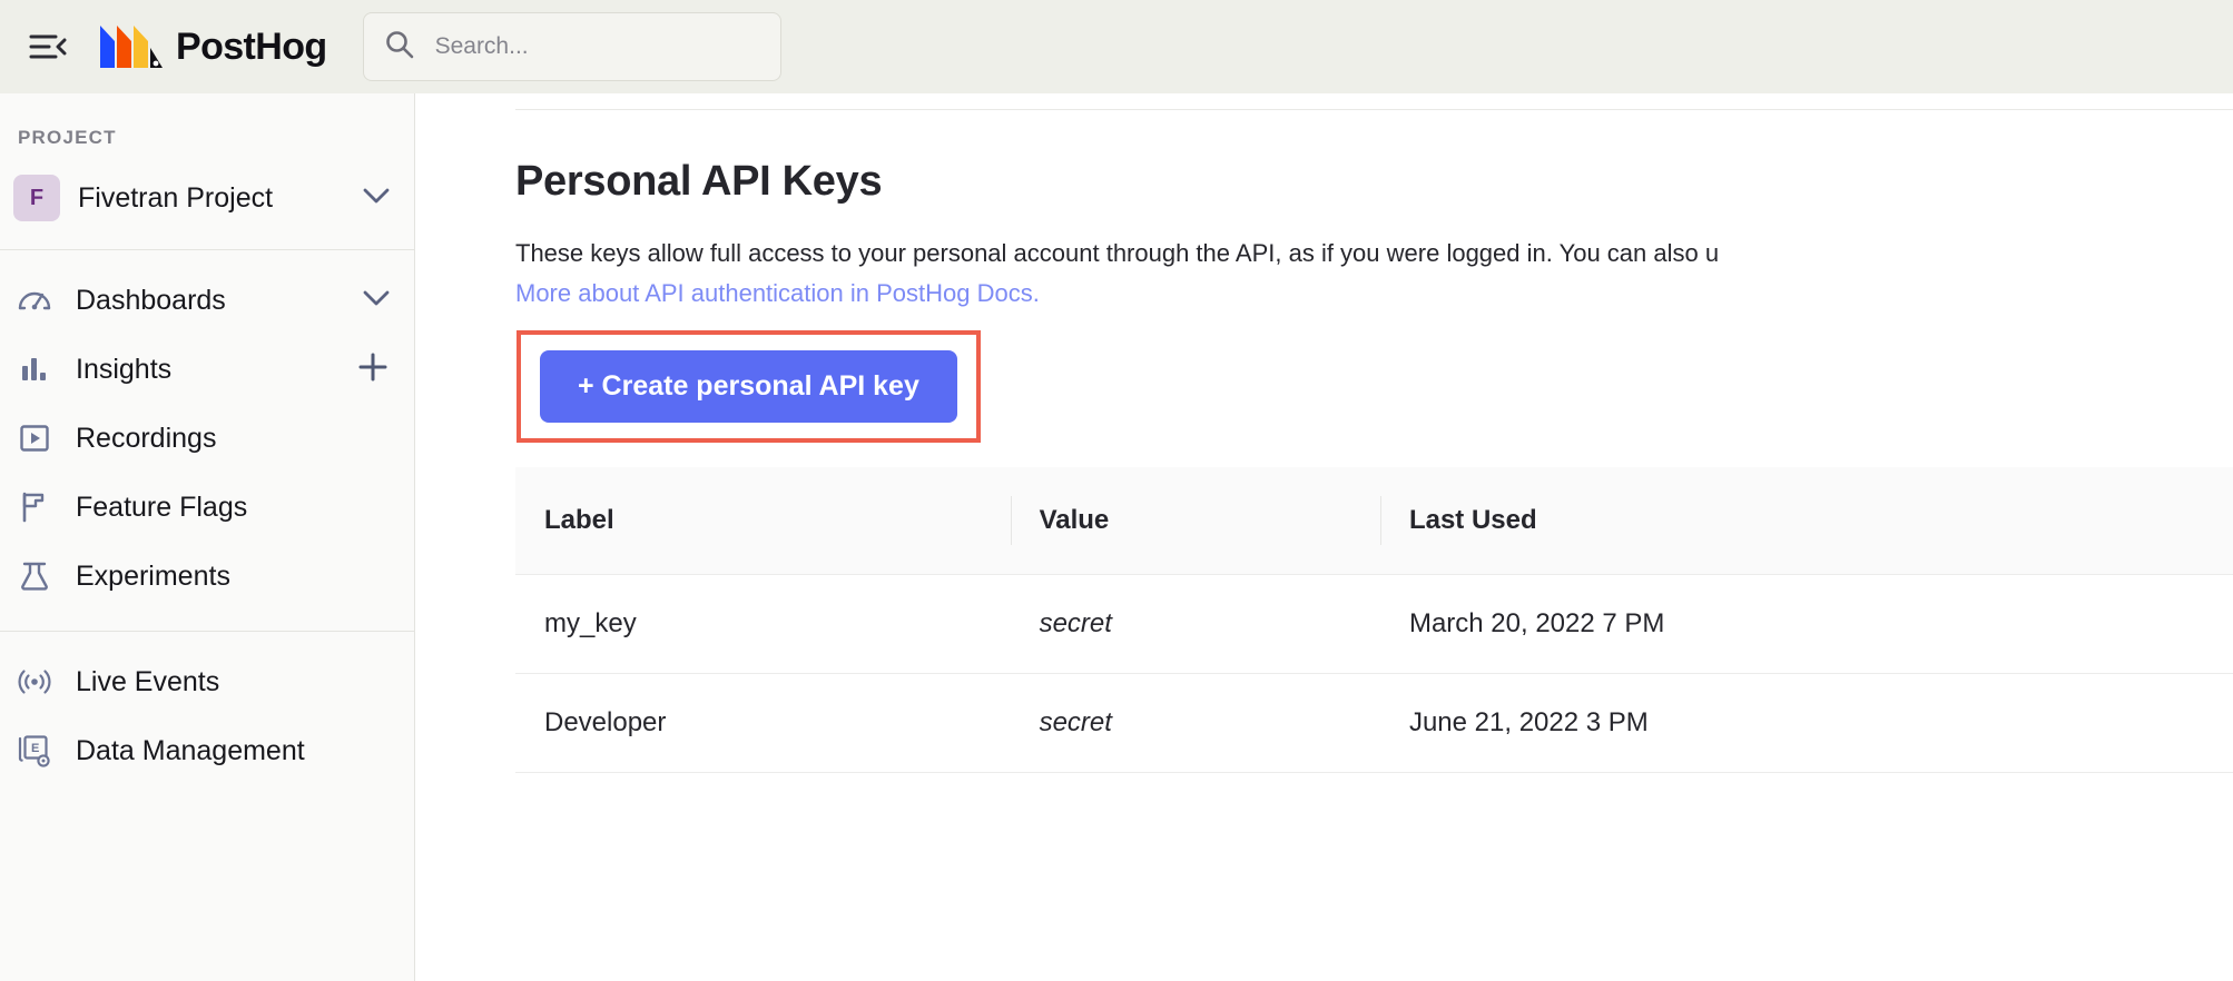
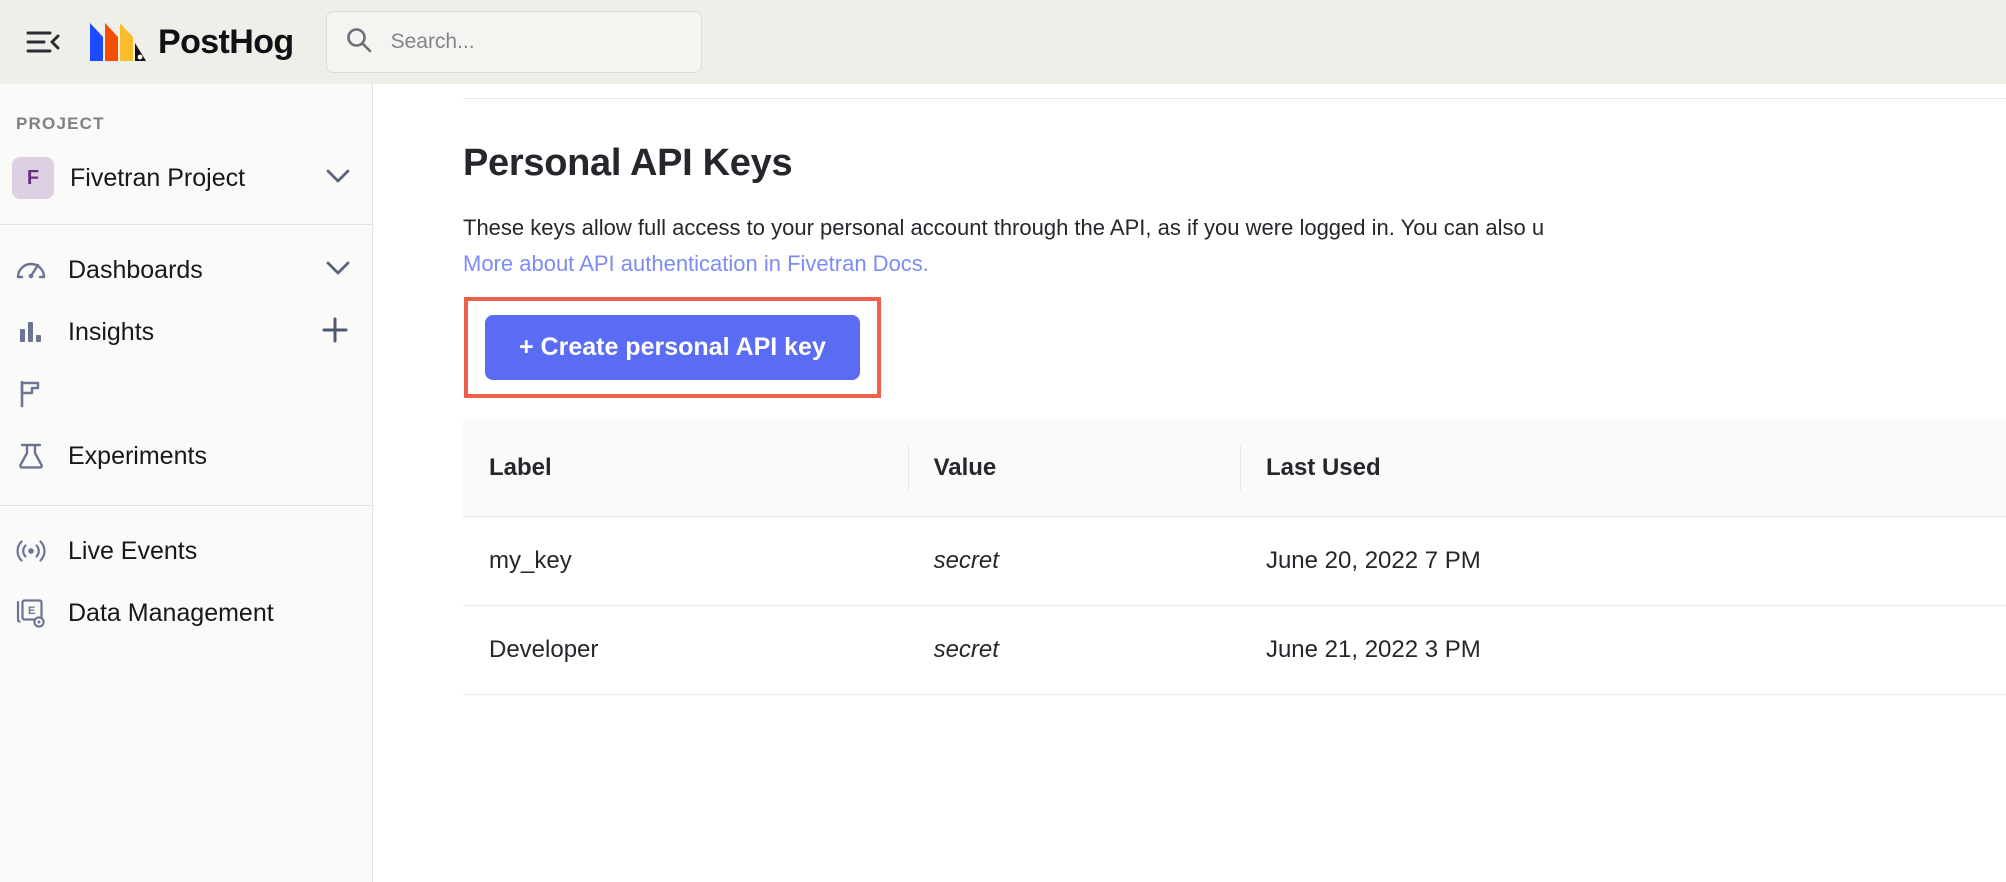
  PostHog
  Search...
  PROJECT
  F
  Fivetran Project
  Dashboards
  Insights
- Recordings
- Feature Flags
  Experiments
  Live Events
  E
  Data Management
  Personal API Keys
  These keys allow full access to your personal account through the API, as if you were logged in. You can also u
- More about API authentication in PostHog Docs.
+ More about API authentication in Fivetran Docs.
  + Create personal API key
  Label	Value	Last Used
- my_key	secret	March 20, 2022 7 PM
+ my_key	secret	June 20, 2022 7 PM
  Developer	secret	June 21, 2022 3 PM
